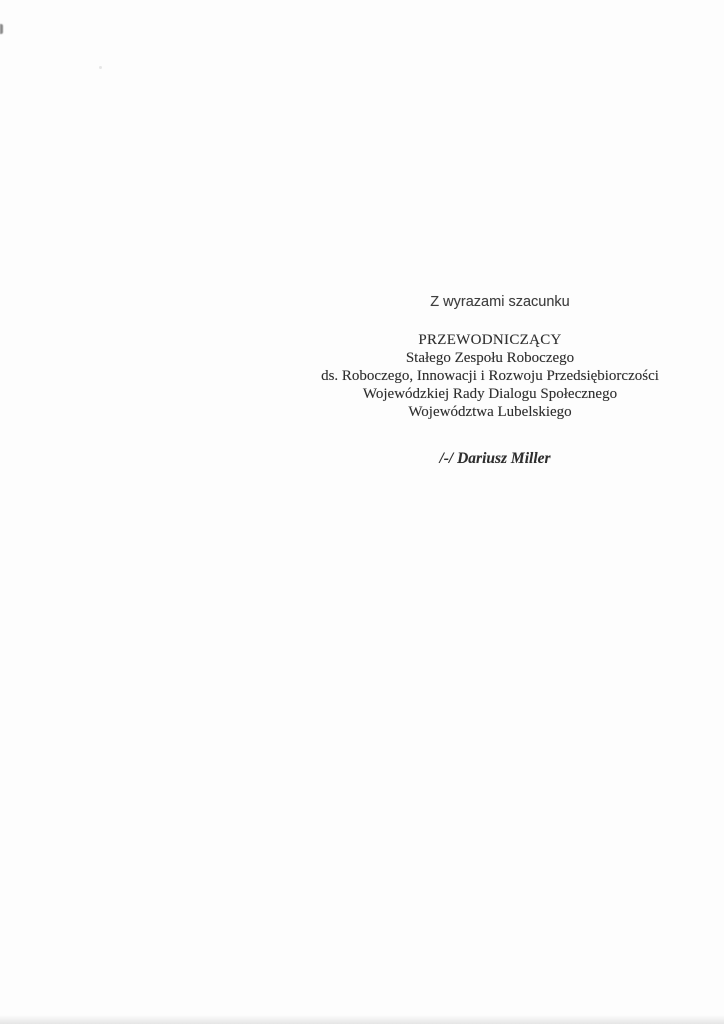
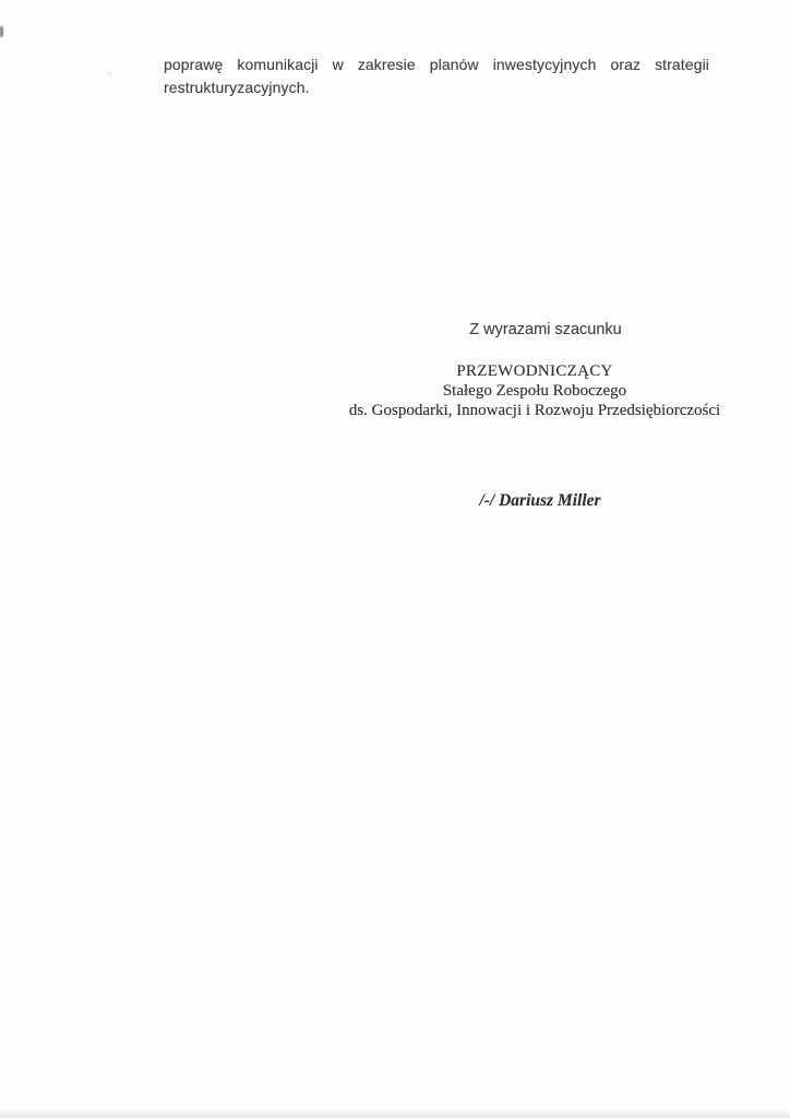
+ poprawę komunikacji w zakresie planów inwestycyjnych oraz strategii restrukturyzacyjnych.
  Z wyrazami szacunku
  PRZEWODNICZĄCY
  Stałego Zespołu Roboczego
- ds. Roboczego, Innowacji i Rozwoju Przedsiębiorczości
+ ds. Gospodarki, Innowacji i Rozwoju Przedsiębiorczości
- Wojewódzkiej Rady Dialogu Społecznego
- Województwa Lubelskiego
  /-/ Dariusz Miller
